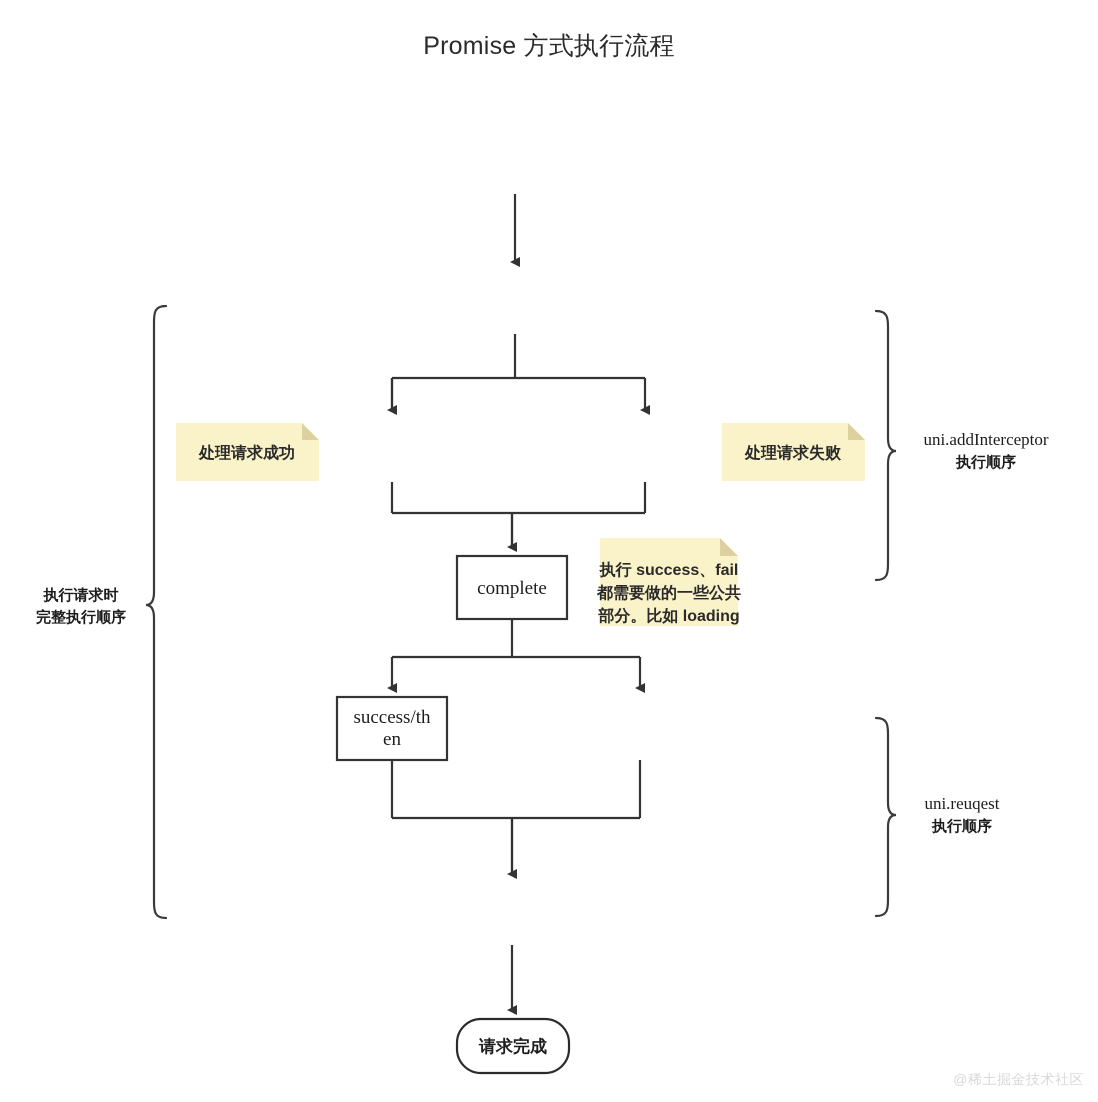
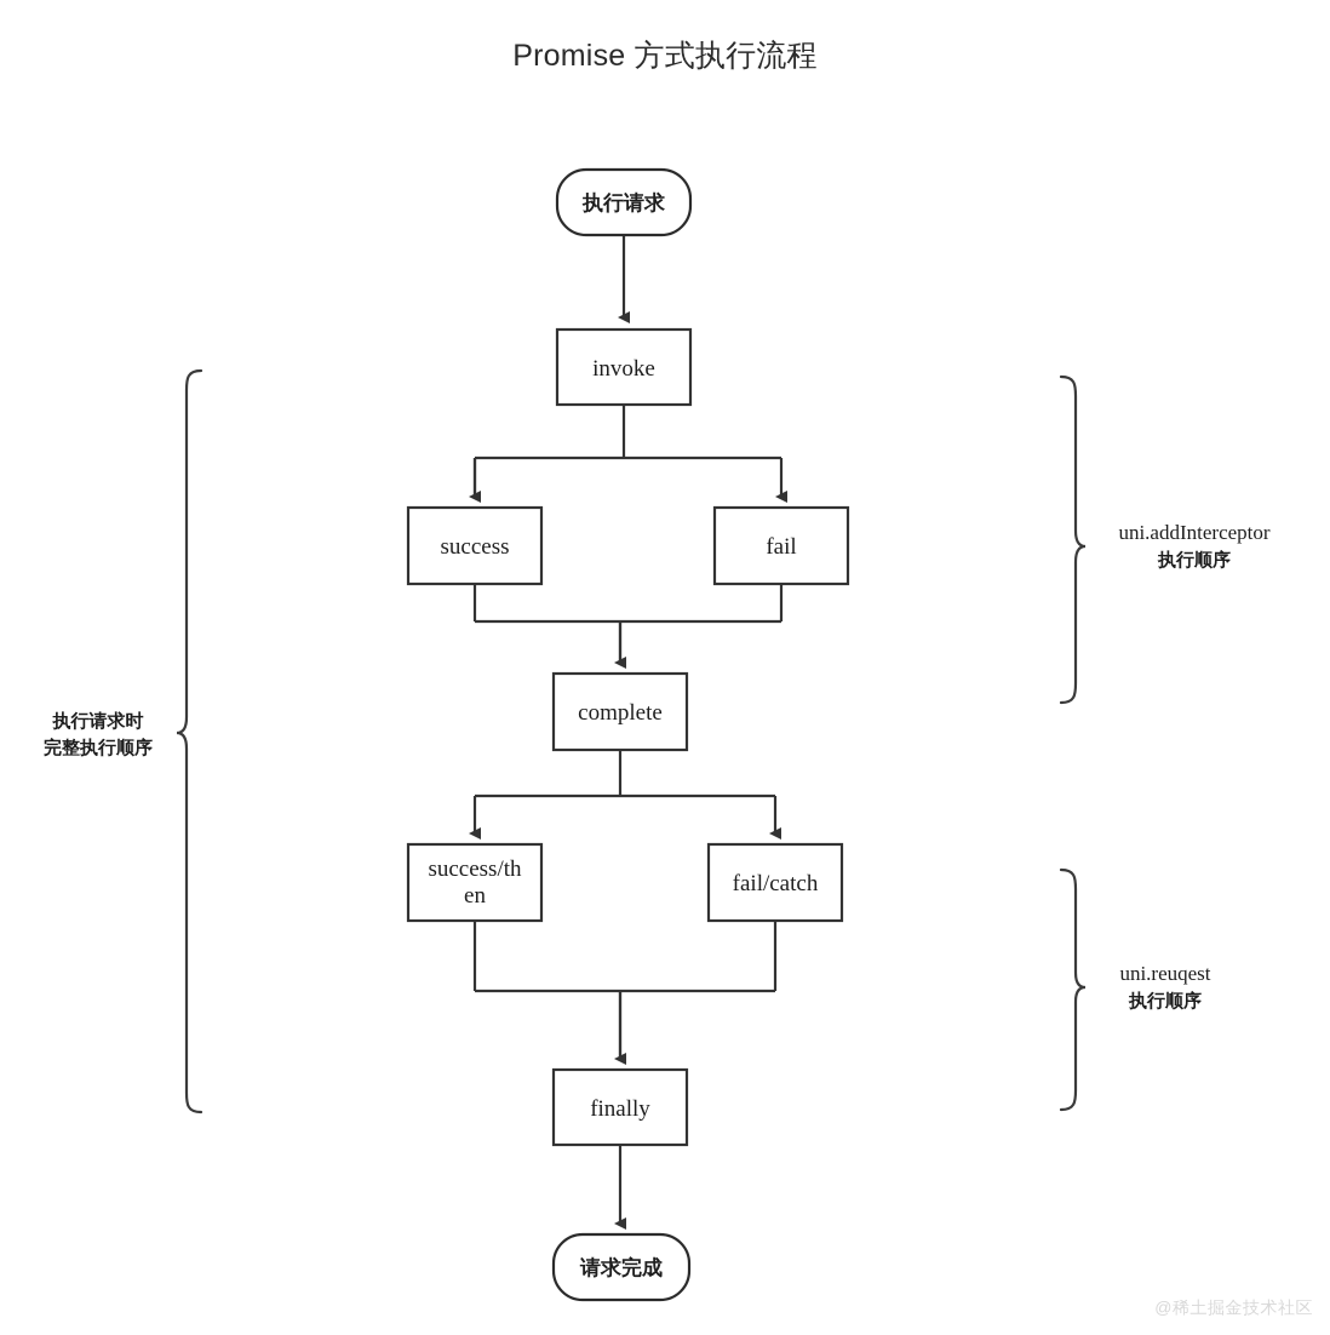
  Promise 方式执行流程
+ 执行请求
+ invoke
+ success
+ fail
  complete
  success/th
  en
+ fail/catch
+ finally
  请求完成
- 处理请求成功
- 处理请求失败
- 执行 success、fail
- 都需要做的一些公共
- 部分。比如 loading
  执行请求时
  完整执行顺序
  uni.addInterceptor
  执行顺序
  uni.reuqest
  执行顺序
  @稀土掘金技术社区
